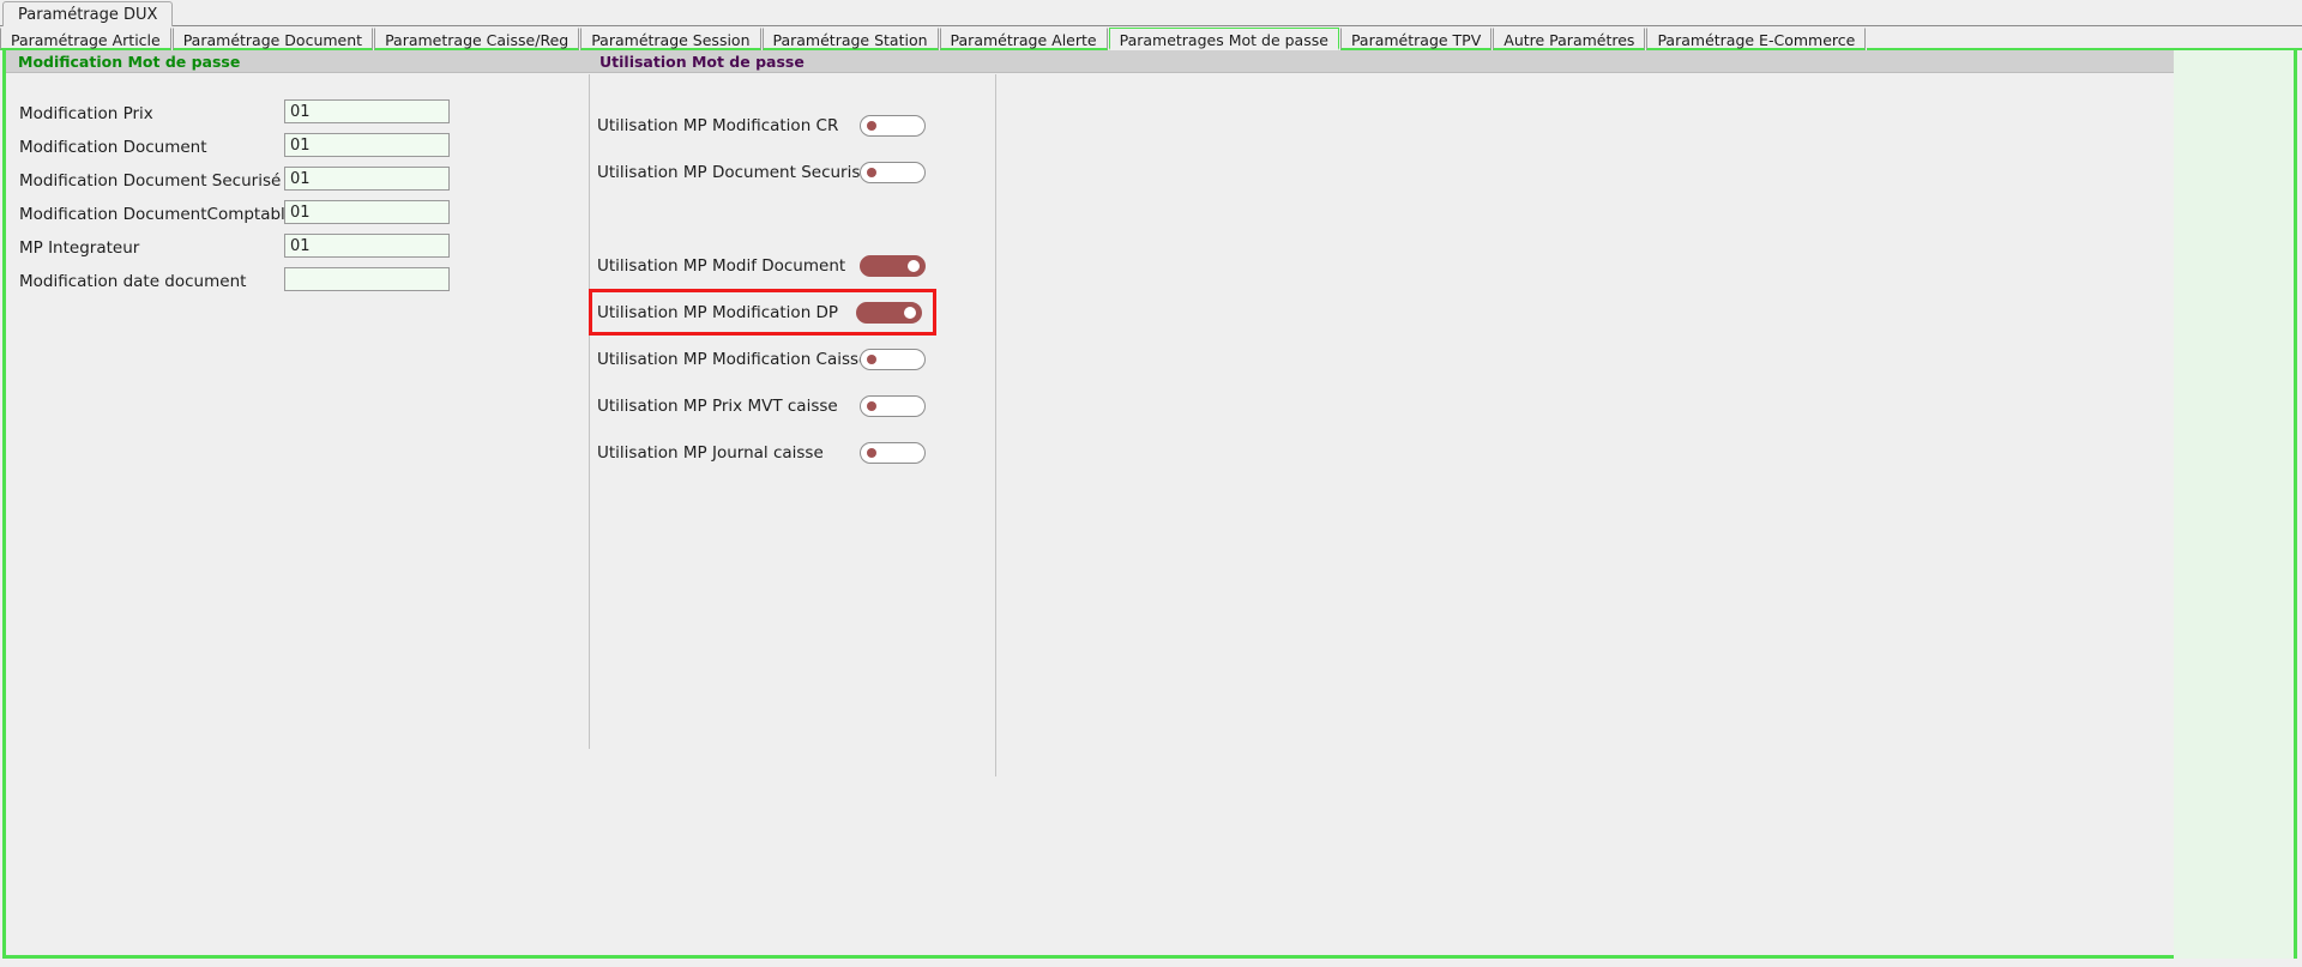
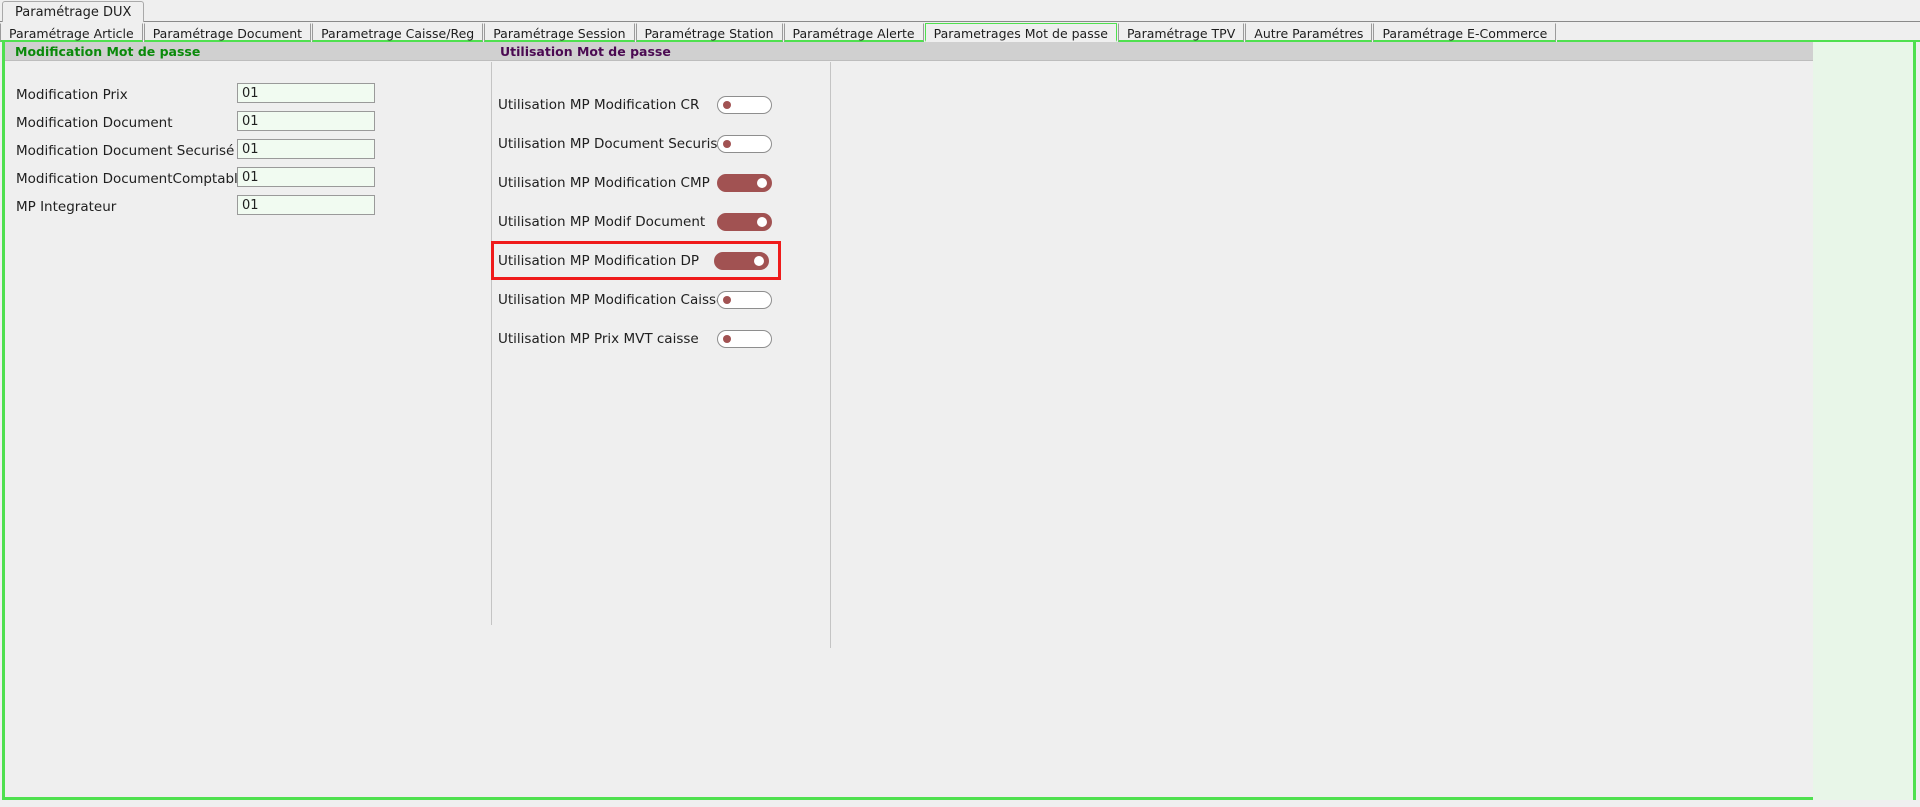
  Paramétrage DUX
  Paramétrage Article
  Paramétrage Document
  Parametrage Caisse/Reg
  Paramétrage Session
  Paramétrage Station
  Paramétrage Alerte
  Parametrages Mot de passe
  Paramétrage TPV
  Autre Paramétres
  Paramétrage E-Commerce
  Modification Mot de passe
  Utilisation Mot de passe
  Modification Prix
  01
  Modification Document
  01
  Modification Document Securisé
  01
  Modification DocumentComptabl
  01
  MP Integrateur
  01
- Modification date document
  Utilisation MP Modification CR
  Utilisation MP Document Securis
+ Utilisation MP Modification CMP
  Utilisation MP Modif Document
  Utilisation MP Modification DP
  Utilisation MP Modification Caiss
  Utilisation MP Prix MVT caisse
- Utilisation MP Journal caisse
